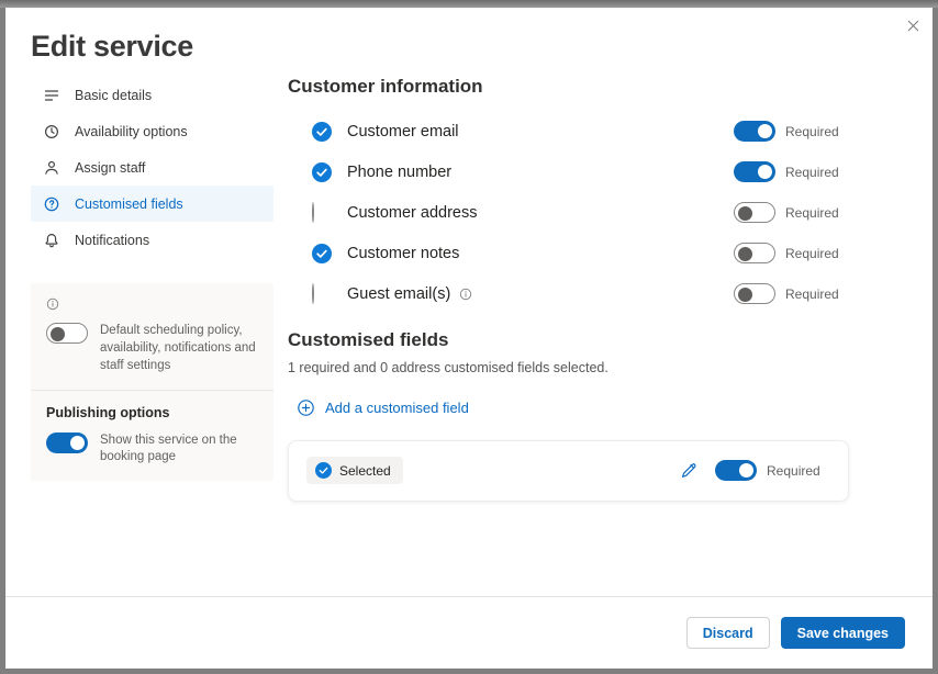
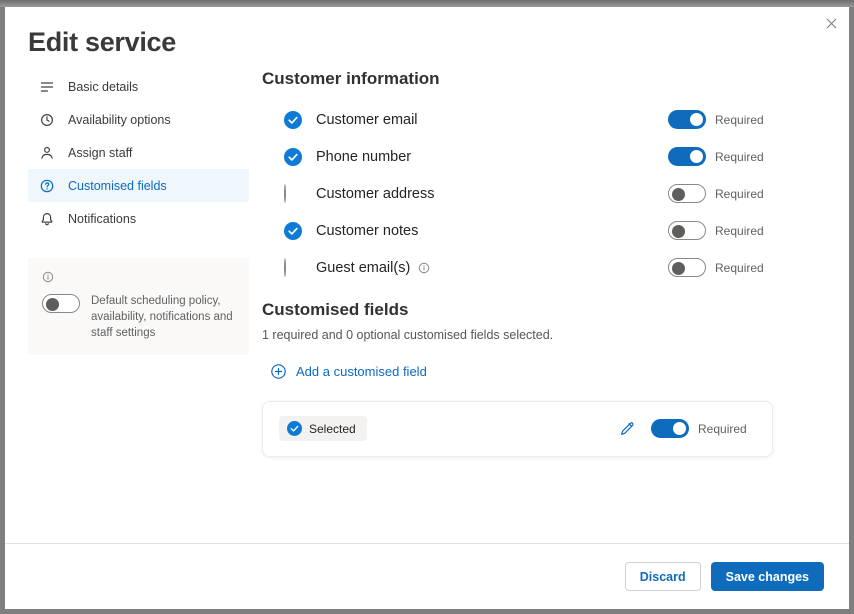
  Edit service
  Basic details
  Availability options
  Assign staff
  Customised fields
  Notifications
  Default scheduling policy, availability, notifications and staff settings
- Publishing options
- Show this service on the booking page
  Customer information
  Customer email
  Required
  Phone number
  Required
  Customer address
  Required
  Customer notes
  Required
  Guest email(s)
  Required
  Customised fields
- 1 required and 0 address customised fields selected.
+ 1 required and 0 optional customised fields selected.
  Add a customised field
  Selected
  Required
  Discard
  Save changes
